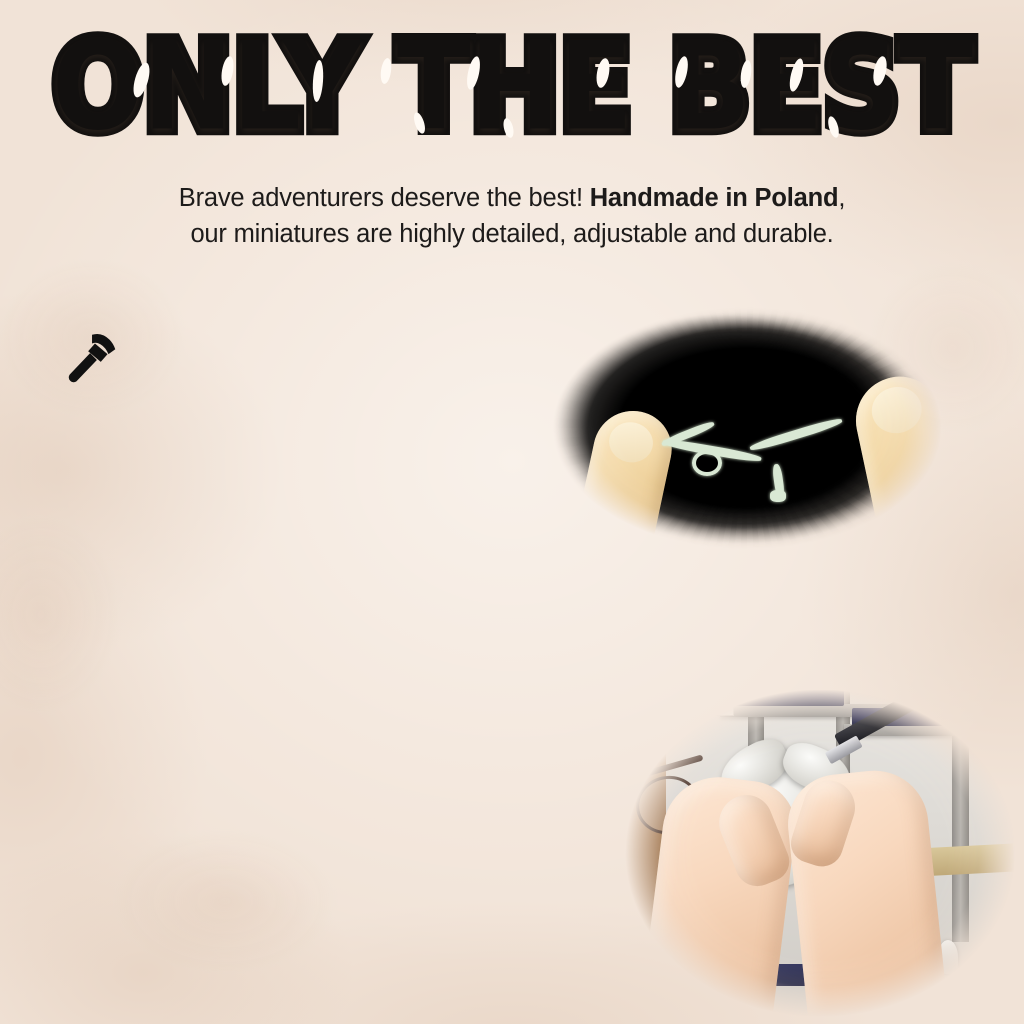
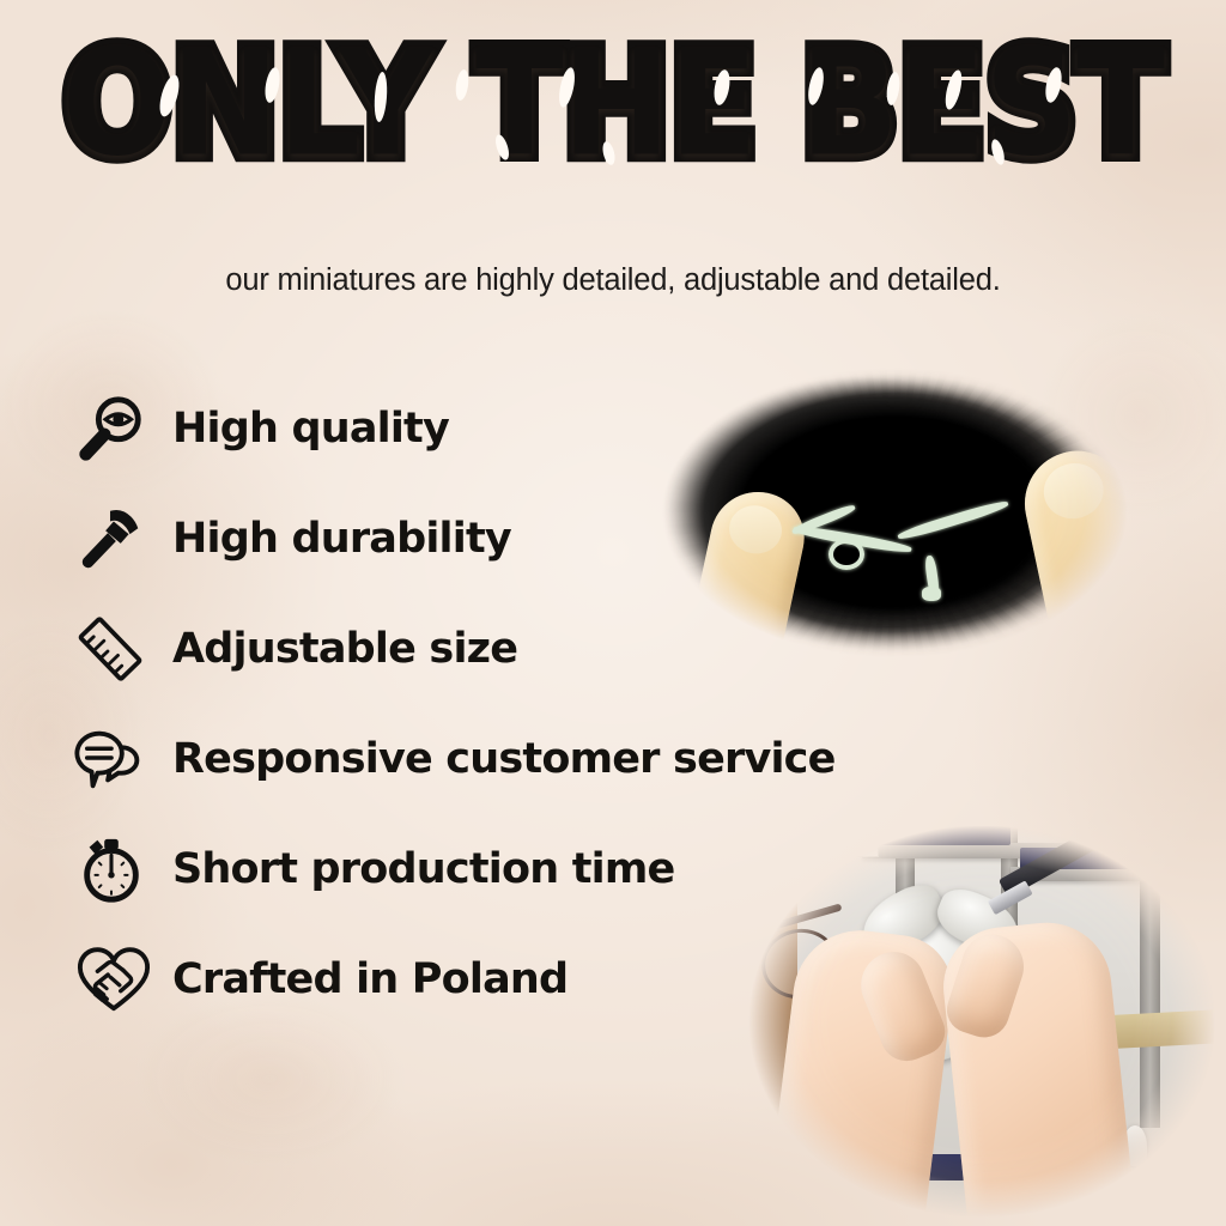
  ONL THE BEST
- Brave adventurers deserve the best! Handmade in Poland,
- our miniatures are highly detailed, adjustable and durable.
+ our miniatures are highly detailed, adjustable and detailed.
+ High quality
+ High durability
+ Adjustable size
+ Responsive customer service
+ Short production time
+ Crafted in Poland
